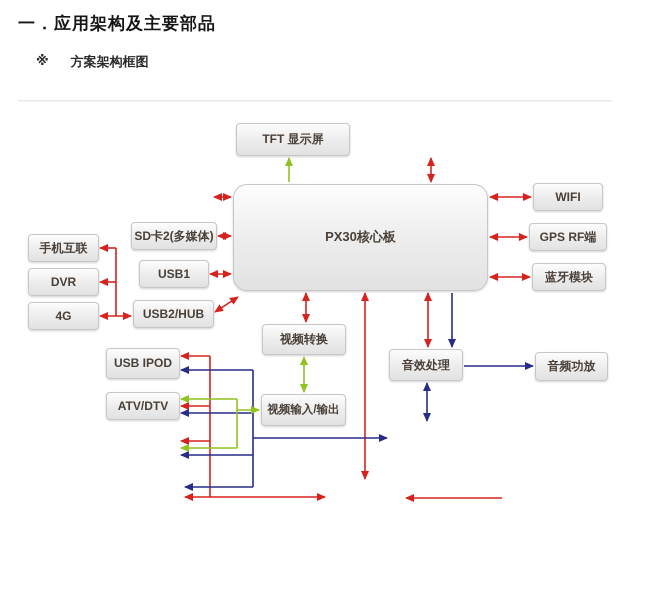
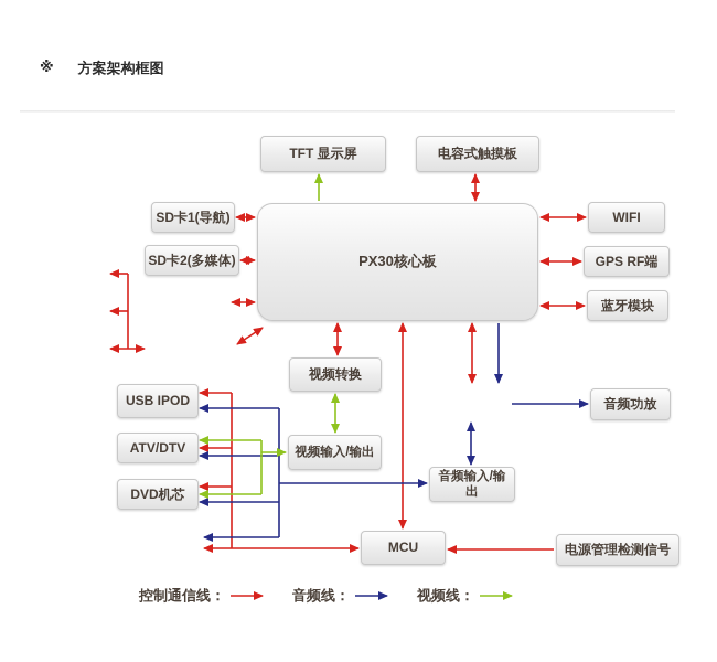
- 一．应用架构及主要部品
  ※
  方案架构框图
  TFT 显示屏
+ 电容式触摸板
  PX30核心板
+ SD卡1(导航)
  SD卡2(多媒体)
- USB1
- USB2/HUB
- 手机互联
- DVR
- 4G
  WIFI
  GPS RF端
  蓝牙模块
  视频转换
  USB IPOD
  视频输入/输出
- 音效处理
  音频功放
  ATV/DTV
+ 音频输入/输出
+ DVD机芯
+ MCU
+ 电源管理检测信号
+ 控制通信线：
+ 音频线：
+ 视频线：
